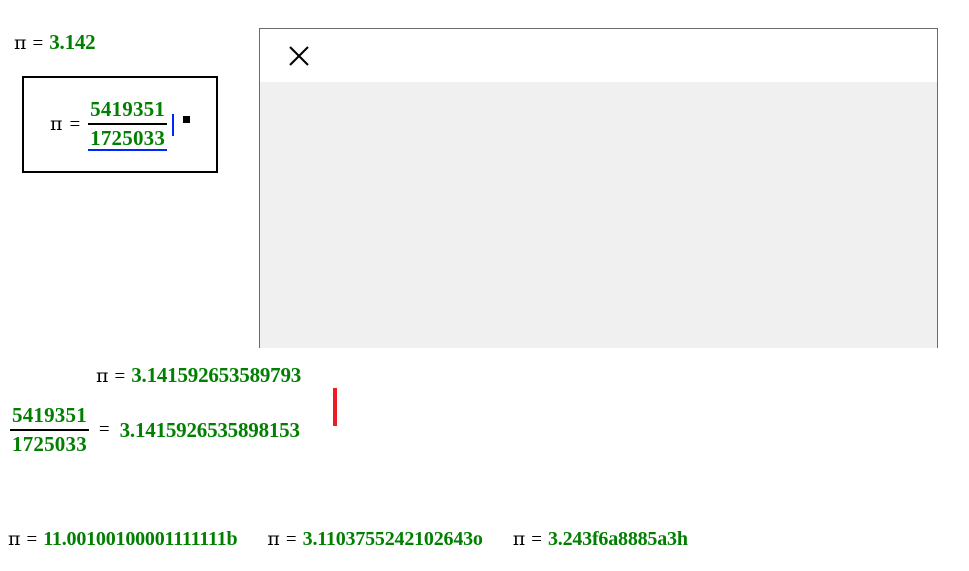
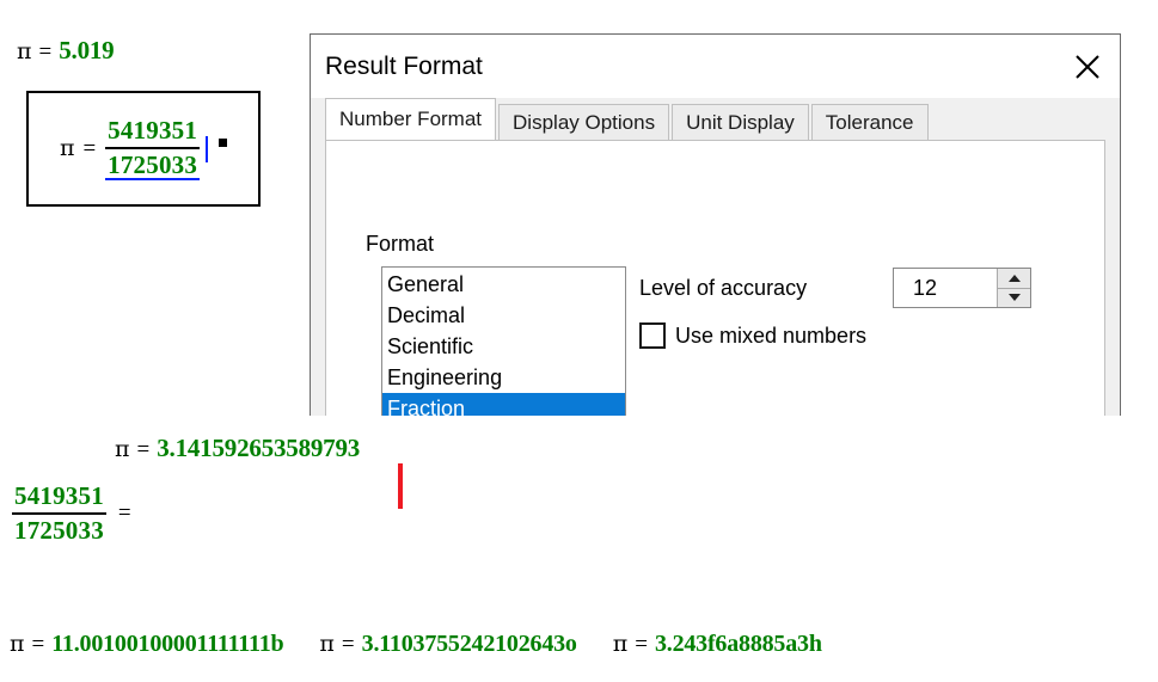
  π
  =
- 3.142
+ 5.019
  π
  =
  5419351
  1725033
+ Result Format
+ Number Format
+ Display Options
+ Unit Display
+ Tolerance
+ Format
+ General
+ Decimal
+ Scientific
+ Engineering
+ Fraction
+ Level of accuracy
+ 12
+ Use mixed numbers
  π
  =
  3.141592653589793
  5419351
  1725033
  =
- 3.1415926535898153
  π
  =
  11.00100100001111111b
  π
  =
  3.1103755242102643o
  π
  =
  3.243f6a8885a3h
